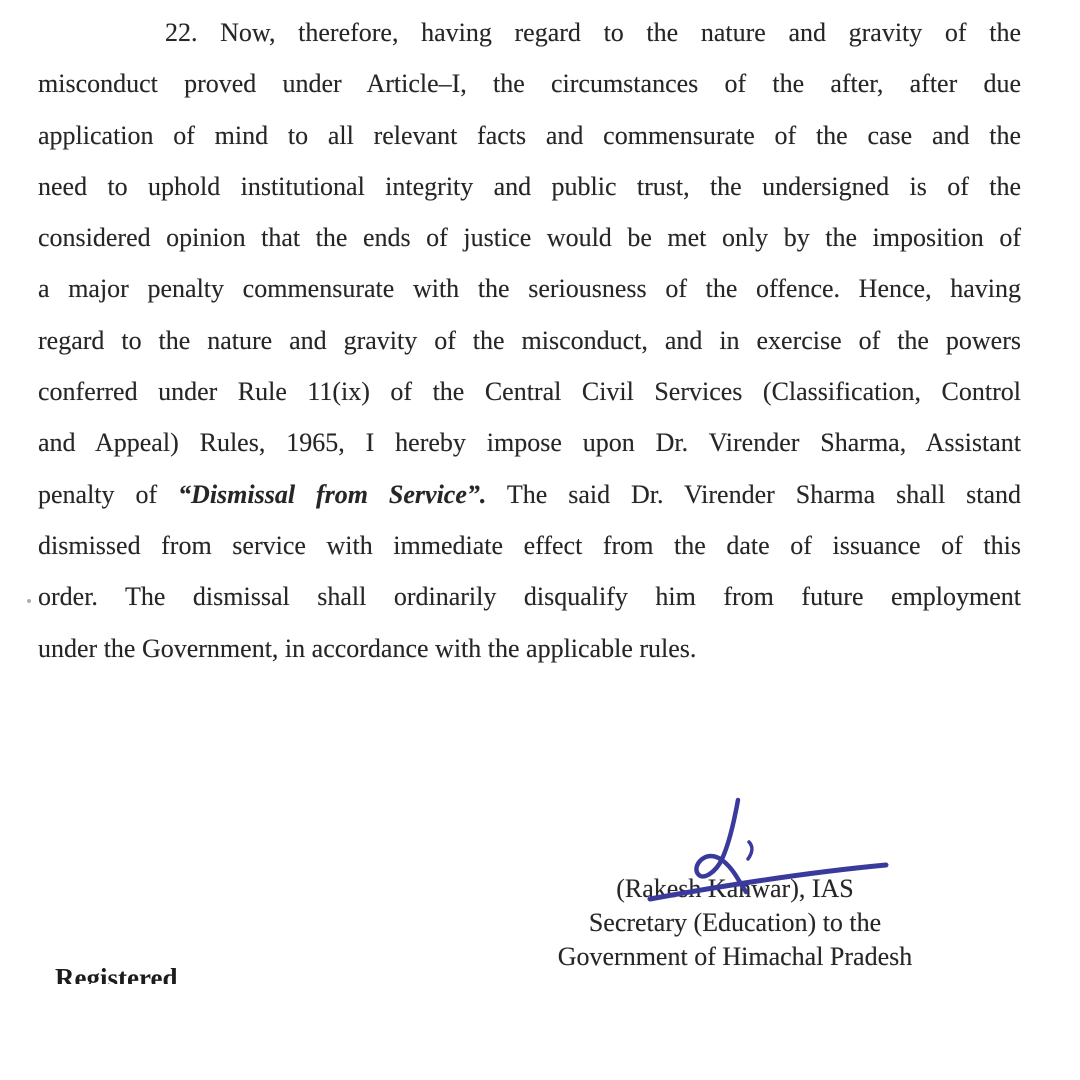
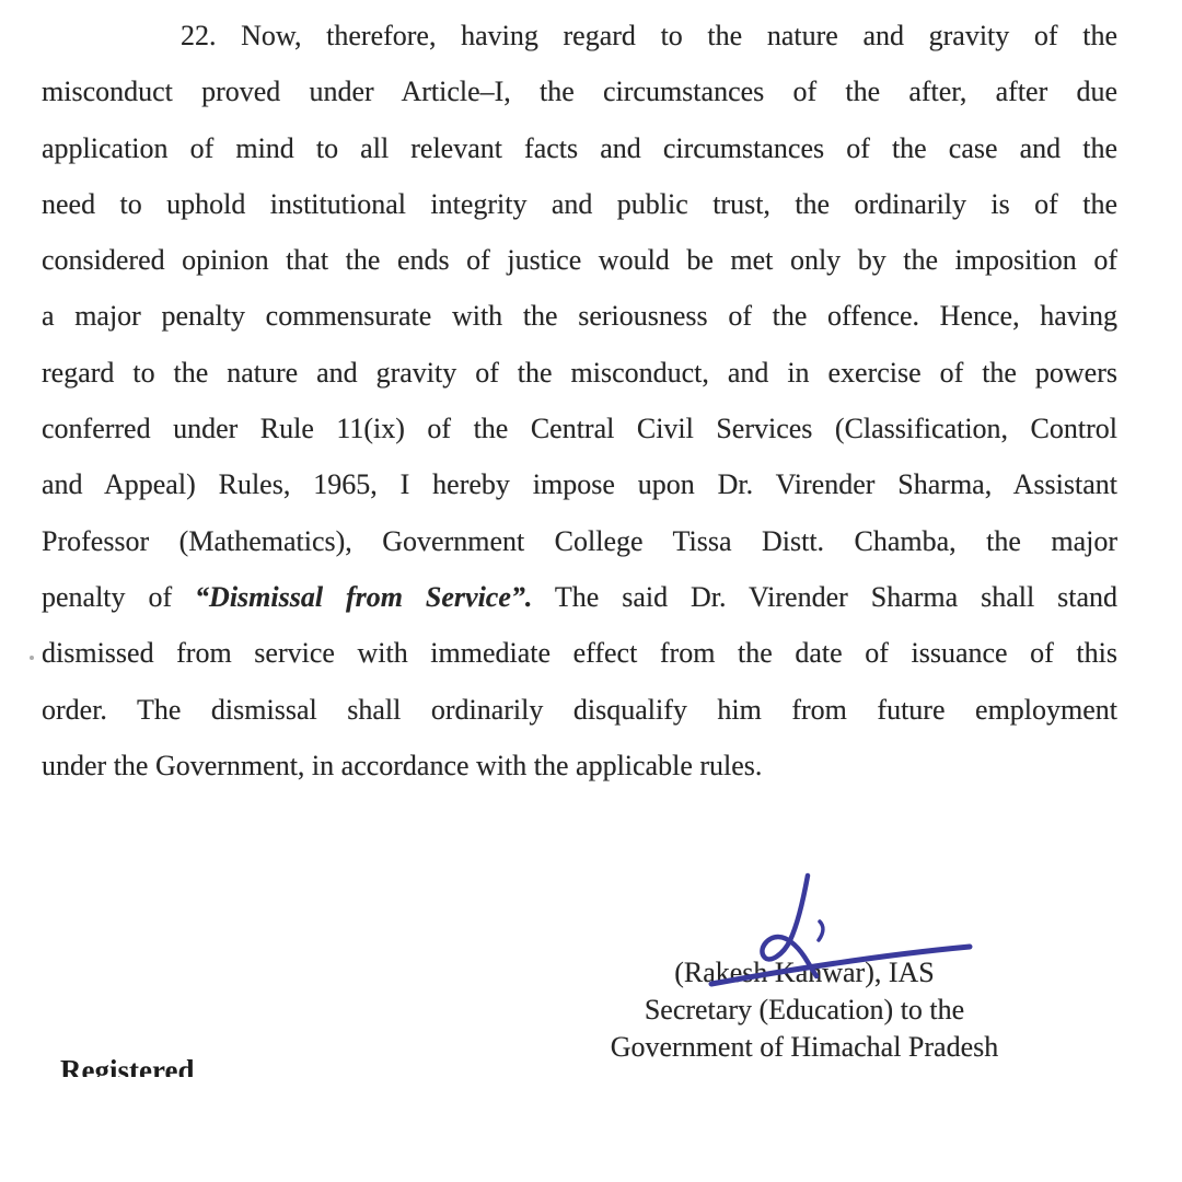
  22. Now, therefore, having regard to the nature and gravity of the
  misconduct proved under Article–I, the circumstances of the after, after due
- application of mind to all relevant facts and commensurate of the case and the
+ application of mind to all relevant facts and circumstances of the case and the
- need to uphold institutional integrity and public trust, the undersigned is of the
+ need to uphold institutional integrity and public trust, the ordinarily is of the
  considered opinion that the ends of justice would be met only by the imposition of
  a major penalty commensurate with the seriousness of the offence. Hence, having
  regard to the nature and gravity of the misconduct, and in exercise of the powers
  conferred under Rule 11(ix) of the Central Civil Services (Classification, Control
  and Appeal) Rules, 1965, I hereby impose upon Dr. Virender Sharma, Assistant
+ Professor (Mathematics), Government College Tissa Distt. Chamba, the major
  penalty of “Dismissal from Service”. The said Dr. Virender Sharma shall stand
  dismissed from service with immediate effect from the date of issuance of this
  order. The dismissal shall ordinarily disqualify him from future employment
  under the Government, in accordance with the applicable rules.
  (Rakeshawar), IAS
  Secretary (Education) to the
  Government of Himachal Pradesh
  Registered
